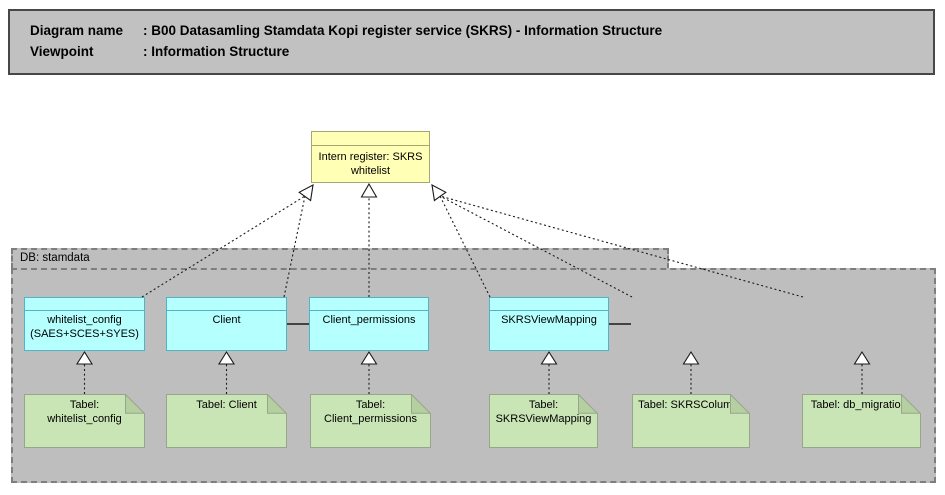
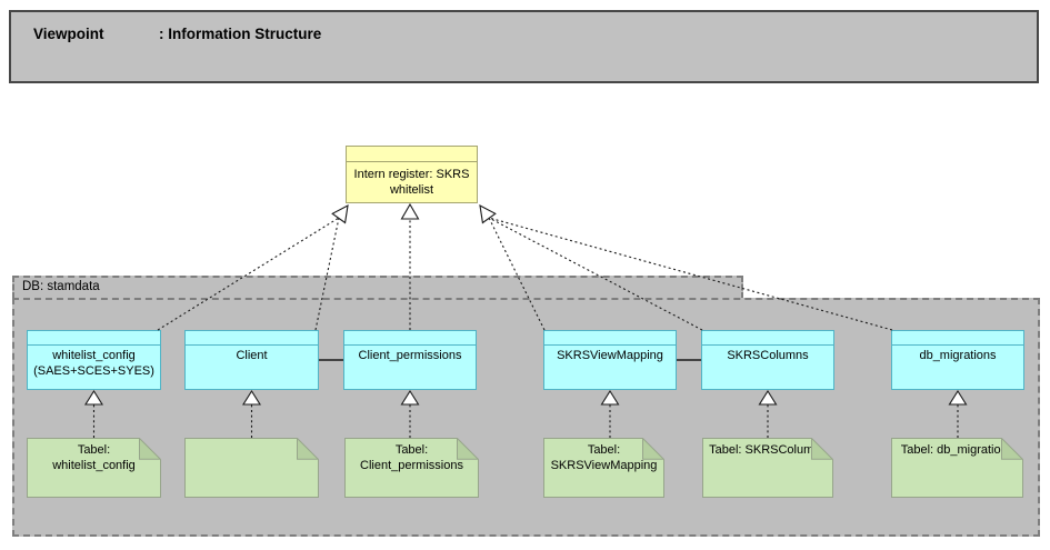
- Diagram name
- : B00 Datasamling Stamdata Kopi register service (SKRS) - Information Structure
  Viewpoint
  : Information Structure
  DB: stamdata
  Intern register: SKRS
  whitelist
  whitelist_config
  (SAES+SCES+SYES)
  Client
  Client_permissions
  SKRSViewMapping
+ SKRSColumns
+ db_migrations
  Tabel:
  whitelist_config
- Tabel: Client
  Tabel:
  Client_permissions
  Tabel:
  SKRSViewMapping
  Tabel: SKRSColum
  Tabel: db_migratio
